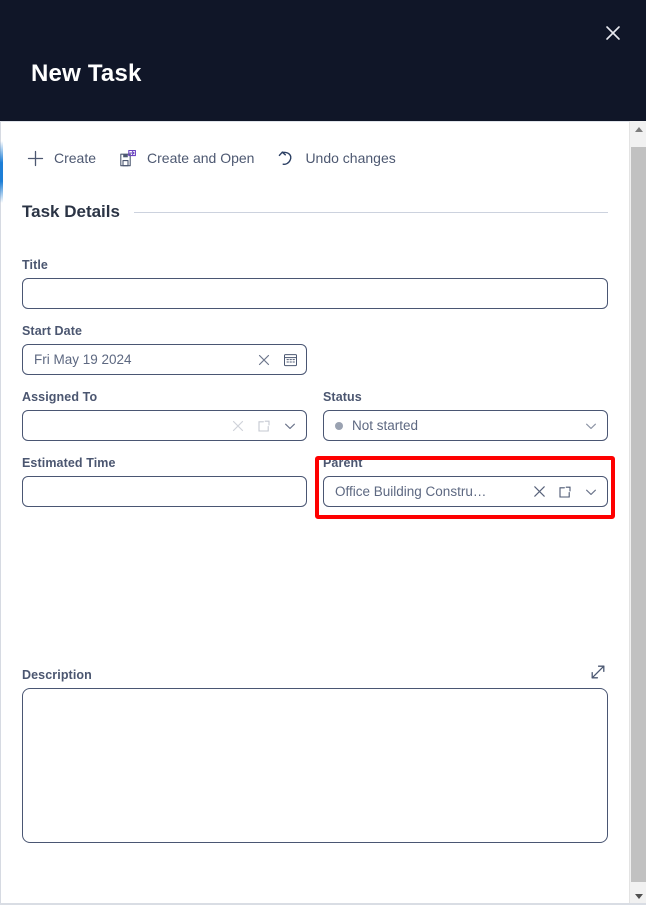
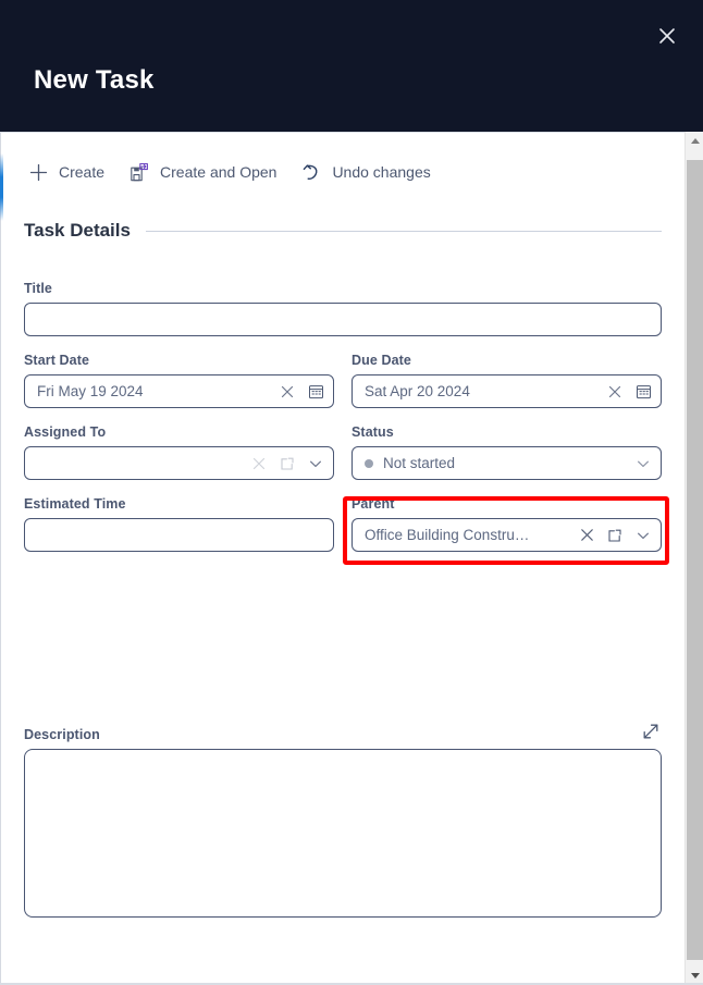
  New Task
  Create
  Create and Open
  Undo changes
  Task Details
  Title
  Start Date
  Fri May 19 2024
+ Due Date
+ Sat Apr 20 2024
  Assigned To
  Status
  Not started
  Estimated Time
  Parent
  Office Building Constru…
  Description
